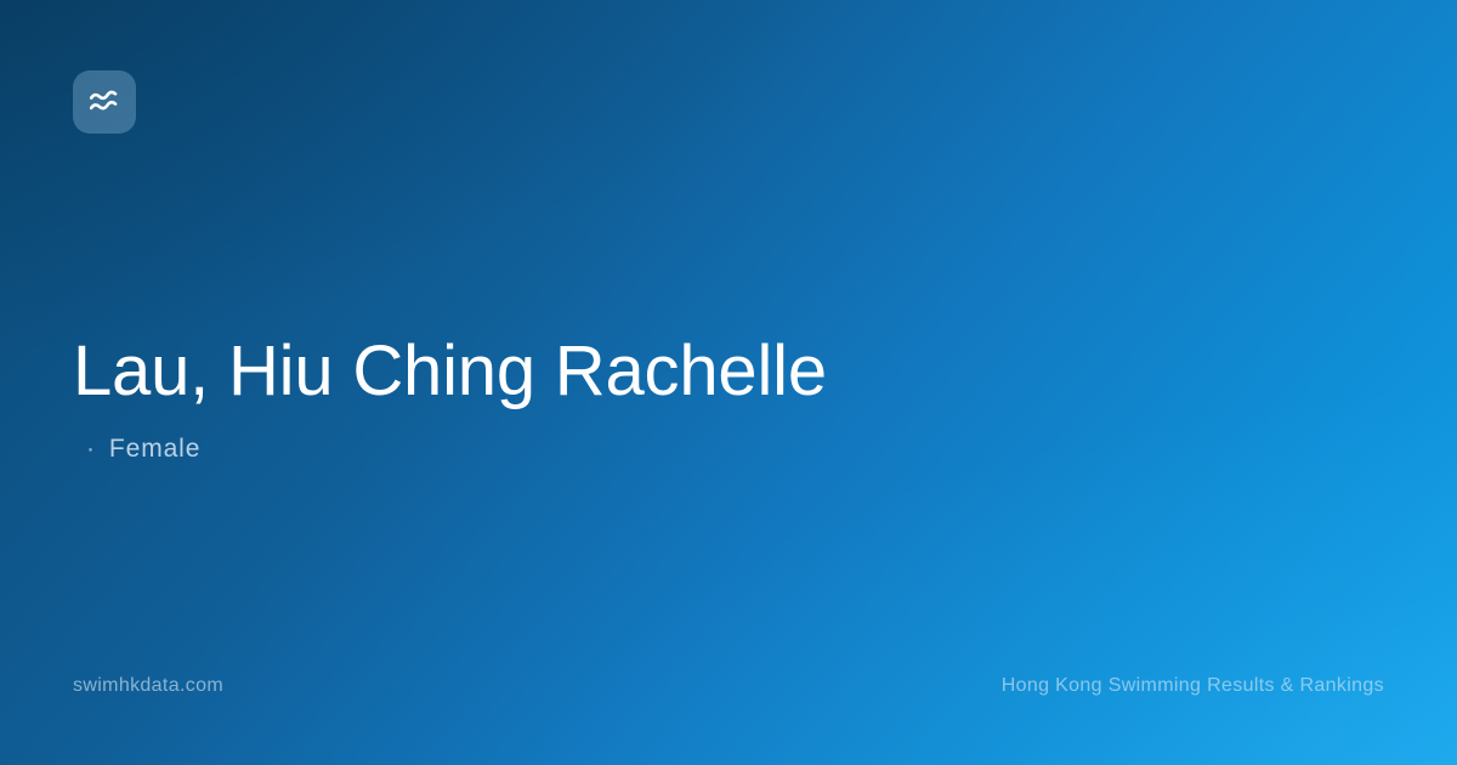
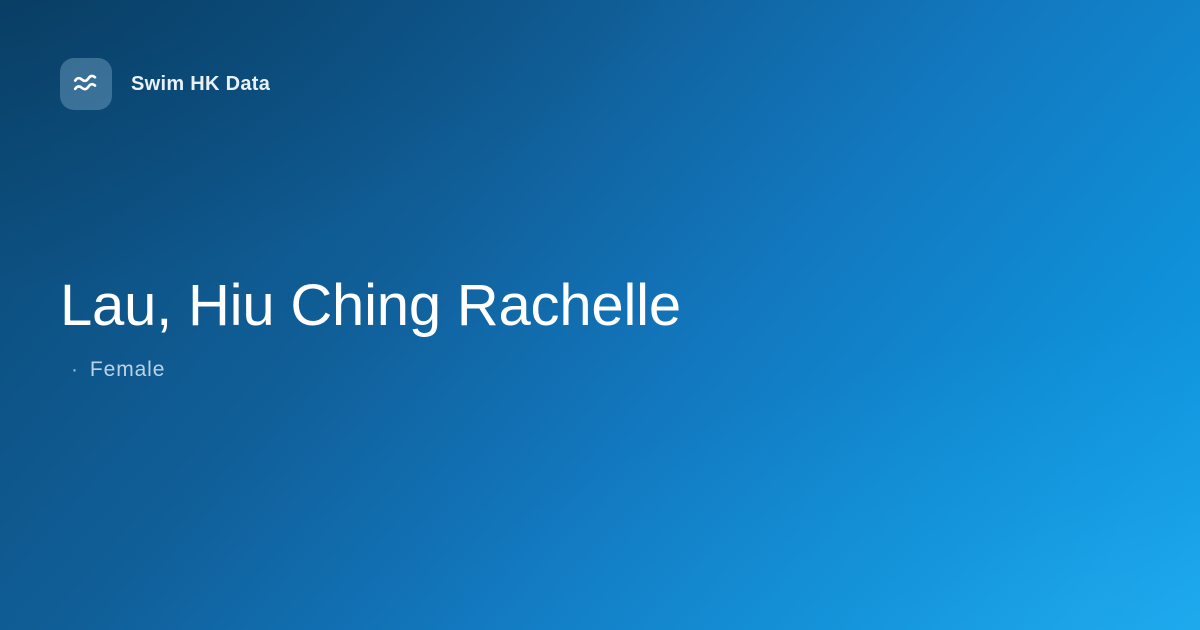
+ Swim HK Data
  Lau, Hiu Ching Rachelle
  ·
  Female
- swimhkdata.com
- Hong Kong Swimming Results & Rankings
